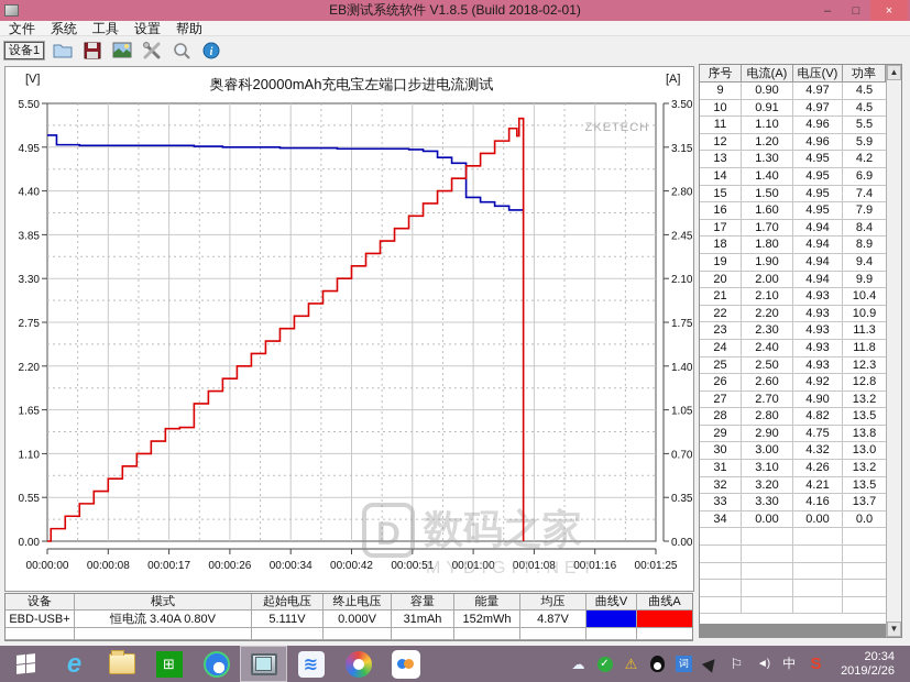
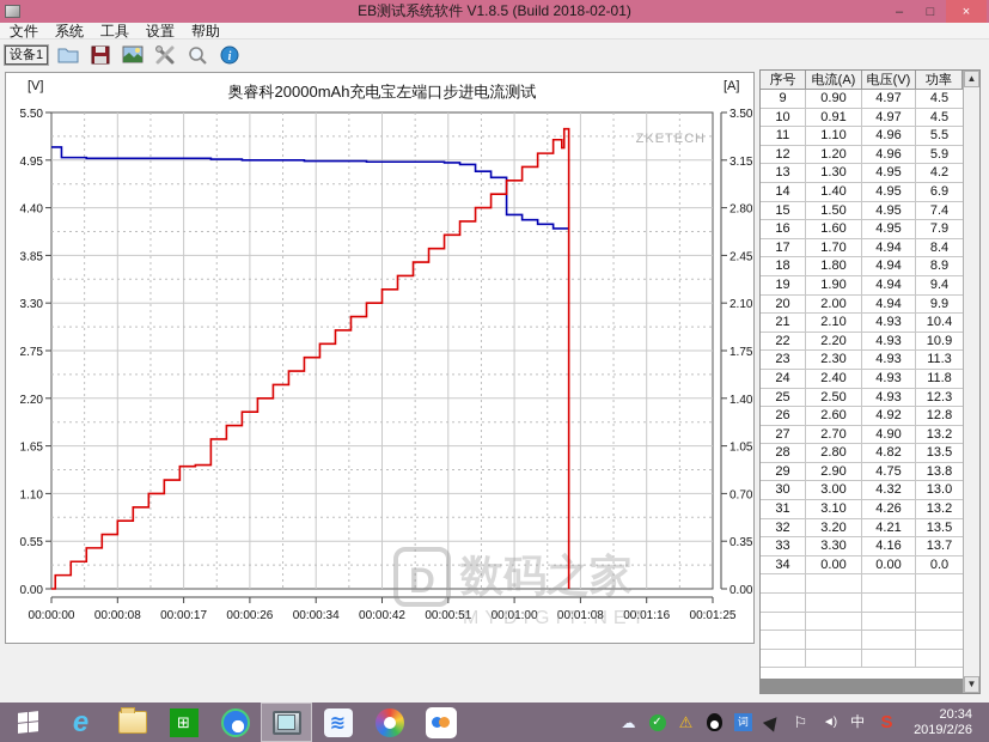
  EB测试系统软件 V1.8.5 (Build 2018-02-01)
  –
  □
  ×
  文件
  系统
  工具
  设置
  帮助
  设备1
  i
  奥睿科20000mAh充电宝左端口步进电流测试
  [V]
  [A]
  5.50
  4.95
  4.40
  3.85
  3.30
  2.75
  2.20
  1.65
  1.10
  0.55
  0.00
  3.50
  3.15
  2.80
  2.45
  2.10
  1.75
  1.40
  1.05
  0.70
  0.35
  0.00
  00:00:00
  00:00:08
  00:00:17
  00:00:26
  00:00:34
  00:00:42
  00:00:51
  00:01:00
  00:01:08
  00:01:16
  00:01:25
  ZKETECH
  D
  数码家
  MYDIGIT.NET
  序号
  电流(A)
  电压(V)
  9
  0.90
  4.97
  4.5
  10
  0.91
  4.97
  4.5
  11
  1.10
  4.96
  5.5
  12
  1.20
  4.96
  5.9
  13
  1.30
  4.95
  4.2
  14
  1.40
  4.95
  6.9
  15
  1.50
  4.95
  7.4
  16
  1.60
  4.95
  7.9
  17
  1.70
  4.94
  8.4
  18
  1.80
  4.94
  8.9
  19
  1.90
  4.94
  9.4
  20
  2.00
  4.94
  9.9
  21
  2.10
  4.93
  10.4
  22
  2.20
  4.93
  10.9
  23
  2.30
  4.93
  11.3
  24
  2.40
  4.93
  11.8
  25
  2.50
  4.93
  12.3
  26
  2.60
  4.92
  12.8
  27
  2.70
  4.90
  13.2
  28
  2.80
  4.82
  13.5
  29
  2.90
  4.75
  13.8
  30
  3.00
  4.32
  13.0
  31
  3.10
  4.26
  13.2
  32
  3.20
  4.21
  13.5
  33
  3.30
  4.16
  13.7
  34
  0.00
  0.00
  0.0
  ▲
  ▼
- 设备
- 模式
- 起始电压
- 终止电压
- 容量
- 能量
- 均压
- 曲线V
- 曲线A
- EBD-USB+
- 恒电流 3.40A 0.80V
- 5.111V
- 0.000V
- 31mAh
- 152mWh
- 4.87V
  e
  ⊞
  ≋
  ☁
  ✓
  ⚠
  词
  ⚐
  ◄)
  中
  S
  20:34
  2019/2/26
